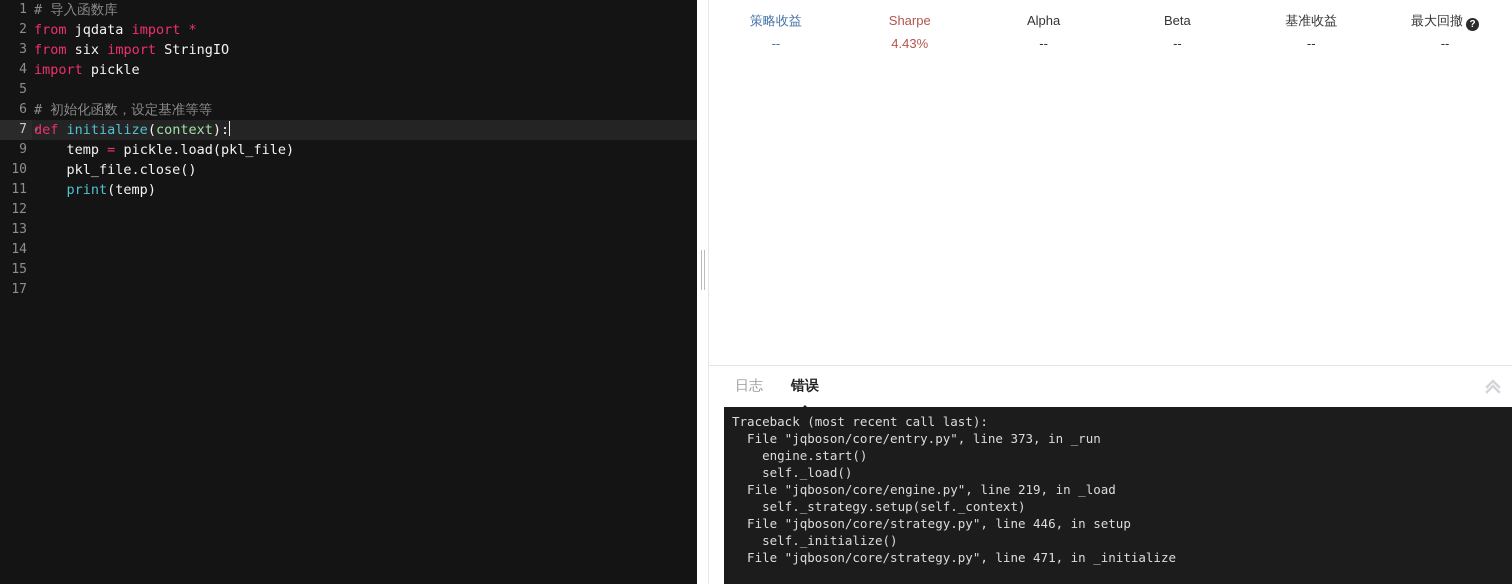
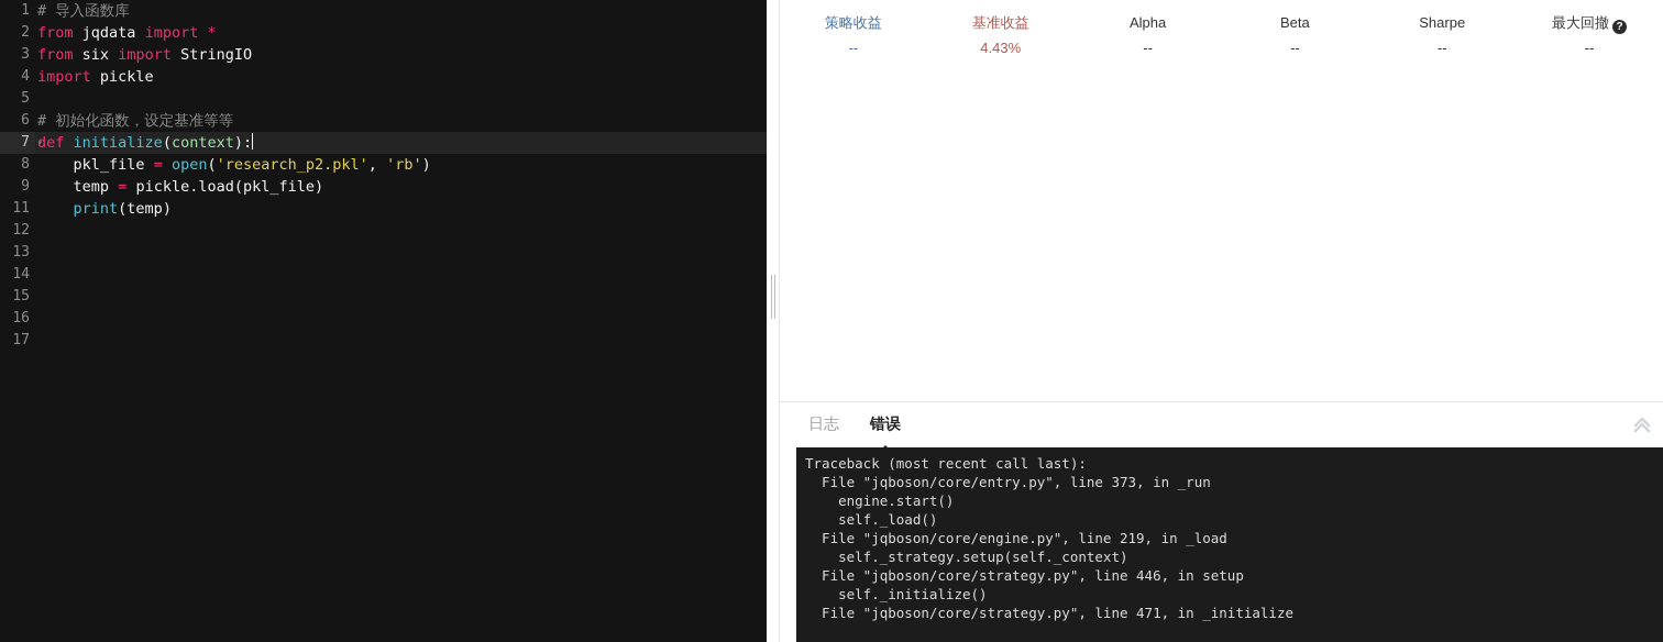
  1
  # 导入函数库
  2
  from jqdata import *
  3
  from six import StringIO
  4
  import pickle
  5
  6
  # 初始化函数，设定基准等等
  7
  ▾
  def initialize(context):
+ 8
+ pkl_file = open('research_p2.pkl', 'rb')
  9
  temp = pickle.load(pkl_file)
- 10
- pkl_file.close()
  11
  print(temp)
  12
  13
  14
  15
+ 16
  17
  策略收益
  --
- Sharpe
+ 基准收益
  4.43%
  Alpha
  --
  Beta
  --
- 基准收益
+ Sharpe
  --
  最大回撤 ?
  --
  日志
  错误
  Traceback (most recent call last):
  File "jqboson/core/entry.py", line 373, in _run
  engine.start()
  self._load()
  File "jqboson/core/engine.py", line 219, in _load
  self._strategy.setup(self._context)
  File "jqboson/core/strategy.py", line 446, in setup
  self._initialize()
  File "jqboson/core/strategy.py", line 471, in _initialize
